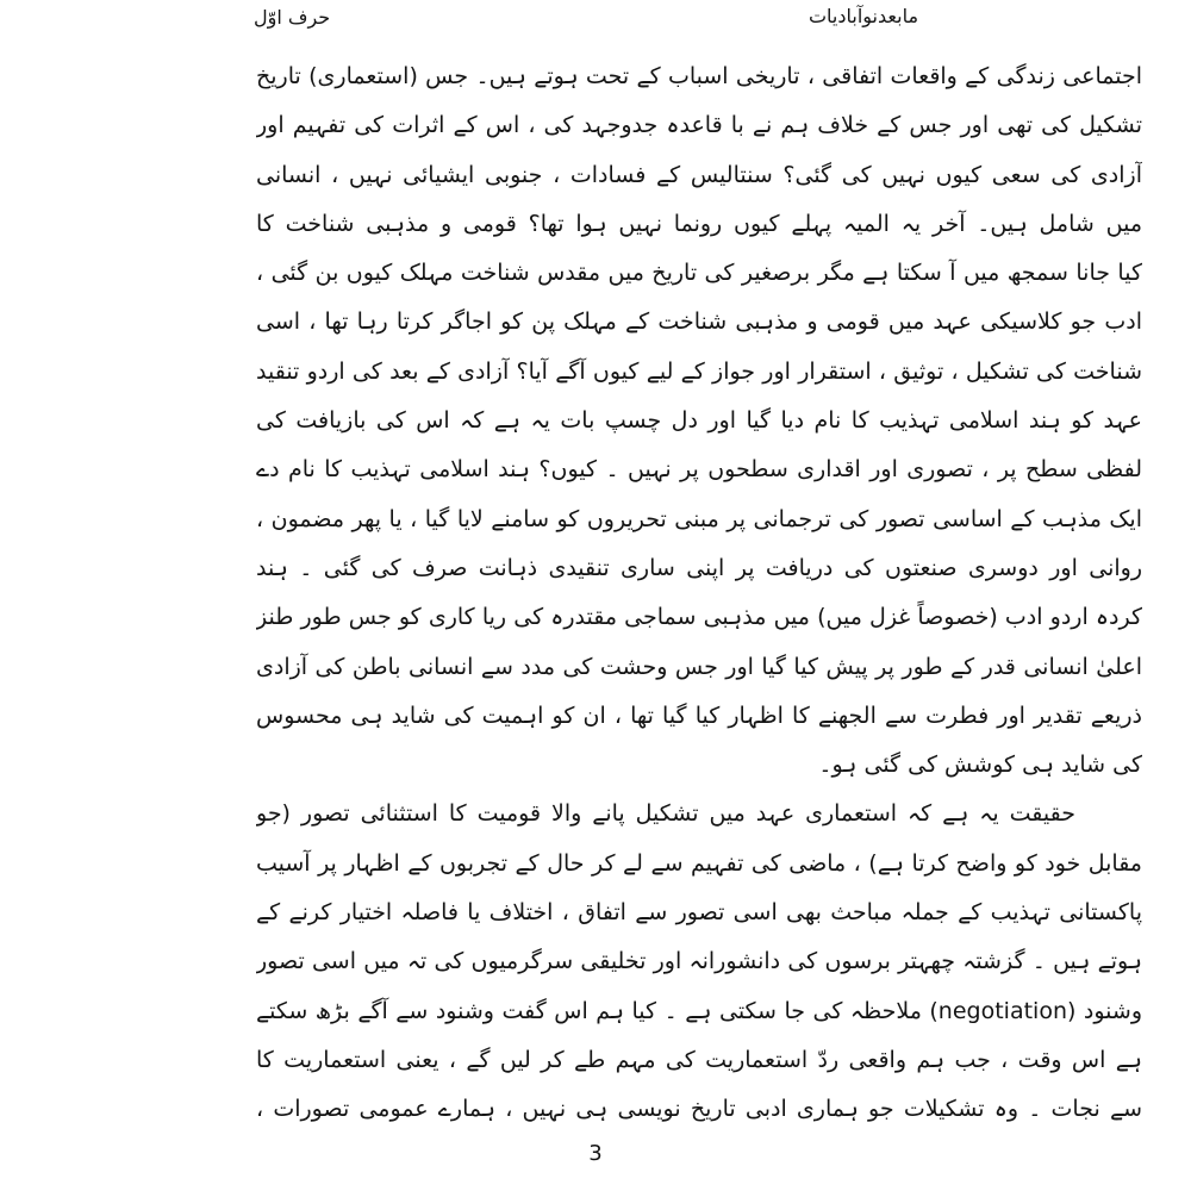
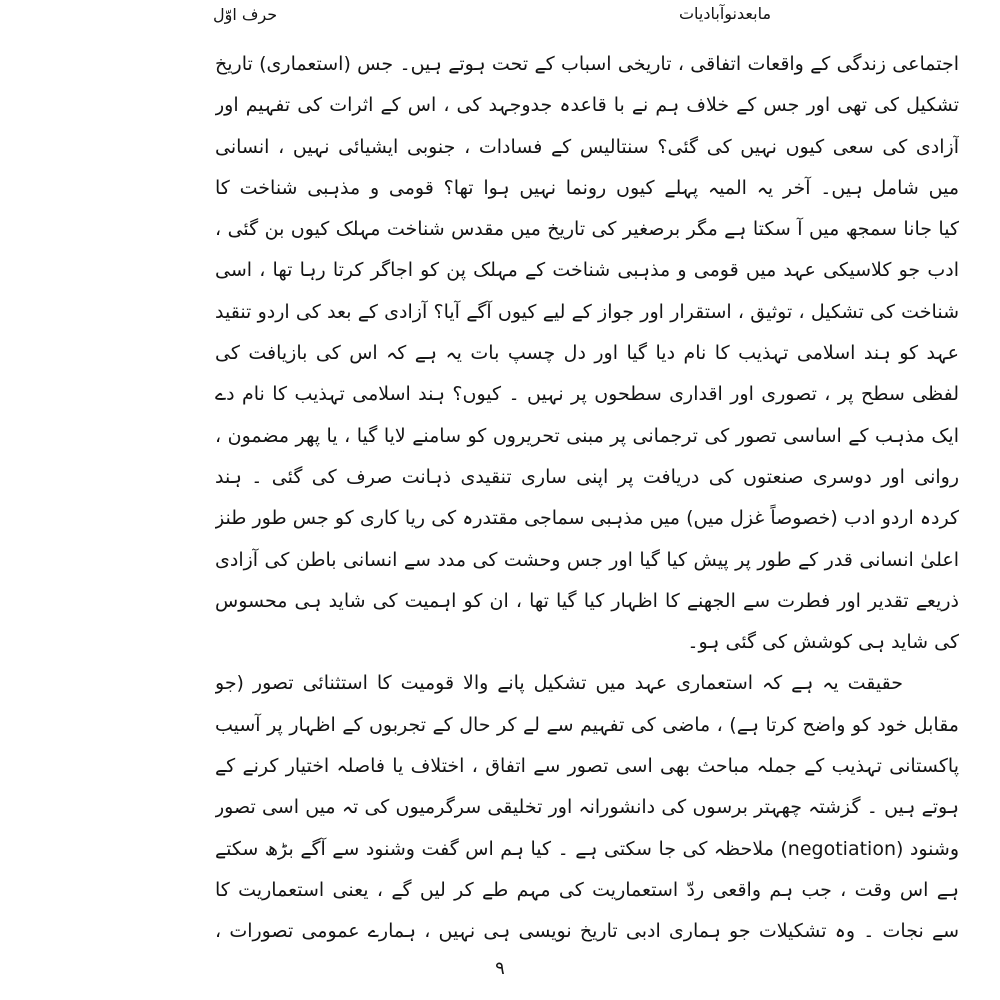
  حرف اوّل
  مابعدنوآبادیات
  اجتماعی زندگی کے واقعات اتفاقی ، تاریخی اسباب کے تحت ہوتے ہیں۔ جس (استعماری) تاریخ
  تشکیل کی تھی اور جس کے خلاف ہم نے با قاعدہ جدوجہد کی ، اس کے اثرات کی تفہیم اور
  آزادی کی سعی کیوں نہیں کی گئی؟ سنتالیس کے فسادات ، جنوبی ایشیائی نہیں ، انسانی
  میں شامل ہیں۔ آخر یہ المیہ پہلے کیوں رونما نہیں ہوا تھا؟ قومی و مذہبی شناخت کا
  کیا جانا سمجھ میں آ سکتا ہے مگر برصغیر کی تاریخ میں مقدس شناخت مہلک کیوں بن گئی ،
  ادب جو کلاسیکی عہد میں قومی و مذہبی شناخت کے مہلک پن کو اجاگر کرتا رہا تھا ، اسی
  شناخت کی تشکیل ، توثیق ، استقرار اور جواز کے لیے کیوں آگے آیا؟ آزادی کے بعد کی اردو تنقید
  عہد کو ہند اسلامی تہذیب کا نام دیا گیا اور دل چسپ بات یہ ہے کہ اس کی بازیافت کی
  لفظی سطح پر ، تصوری اور اقداری سطحوں پر نہیں ۔ کیوں؟ ہند اسلامی تہذیب کا نام دے
  ایک مذہب کے اساسی تصور کی ترجمانی پر مبنی تحریروں کو سامنے لایا گیا ، یا پھر مضمون ،
  روانی اور دوسری صنعتوں کی دریافت پر اپنی ساری تنقیدی ذہانت صرف کی گئی ۔ ہند
  کردہ اردو ادب (خصوصاً غزل میں) میں مذہبی سماجی مقتدرہ کی ریا کاری کو جس طور طنز
  اعلیٰ انسانی قدر کے طور پر پیش کیا گیا اور جس وحشت کی مدد سے انسانی باطن کی آزادی
  ذریعے تقدیر اور فطرت سے الجھنے کا اظہار کیا گیا تھا ، ان کو اہمیت کی شاید ہی محسوس
  کی شاید ہی کوشش کی گئی ہو۔
  حقیقت یہ ہے کہ استعماری عہد میں تشکیل پانے والا قومیت کا استثنائی تصور (جو
  مقابل خود کو واضح کرتا ہے) ، ماضی کی تفہیم سے لے کر حال کے تجربوں کے اظہار پر آسیب
  پاکستانی تہذیب کے جملہ مباحث بھی اسی تصور سے اتفاق ، اختلاف یا فاصلہ اختیار کرنے کے
  ہوتے ہیں ۔ گزشتہ چھہتر برسوں کی دانشورانہ اور تخلیقی سرگرمیوں کی تہ میں اسی تصور
  وشنود (negotiation) ملاحظہ کی جا سکتی ہے ۔ کیا ہم اس گفت وشنود سے آگے بڑھ سکتے
  ہے اس وقت ، جب ہم واقعی ردّ استعماریت کی مہم طے کر لیں گے ، یعنی استعماریت کا
  سے نجات ۔ وہ تشکیلات جو ہماری ادبی تاریخ نویسی ہی نہیں ، ہمارے عمومی تصورات ،
- 3
+ ۹
